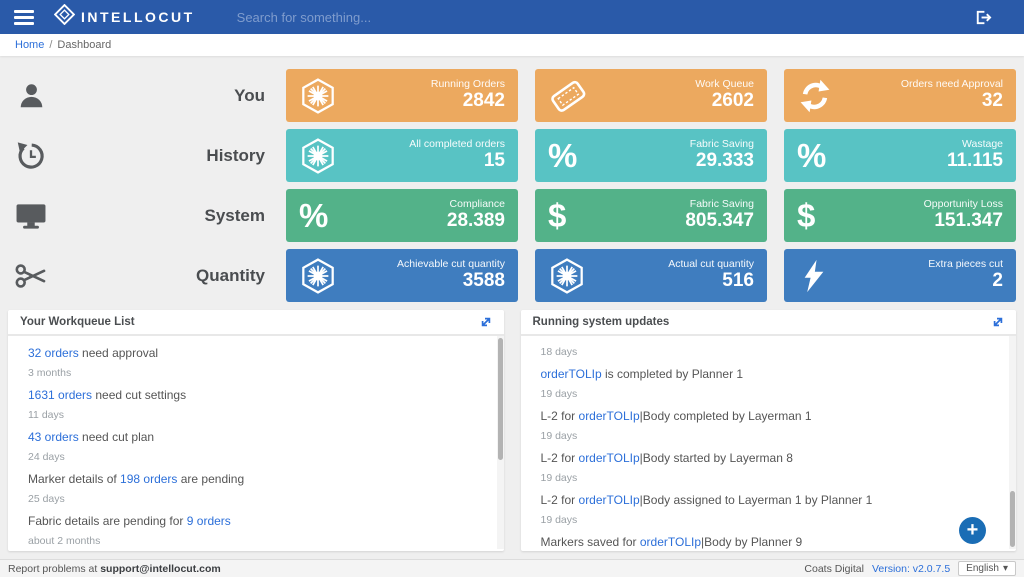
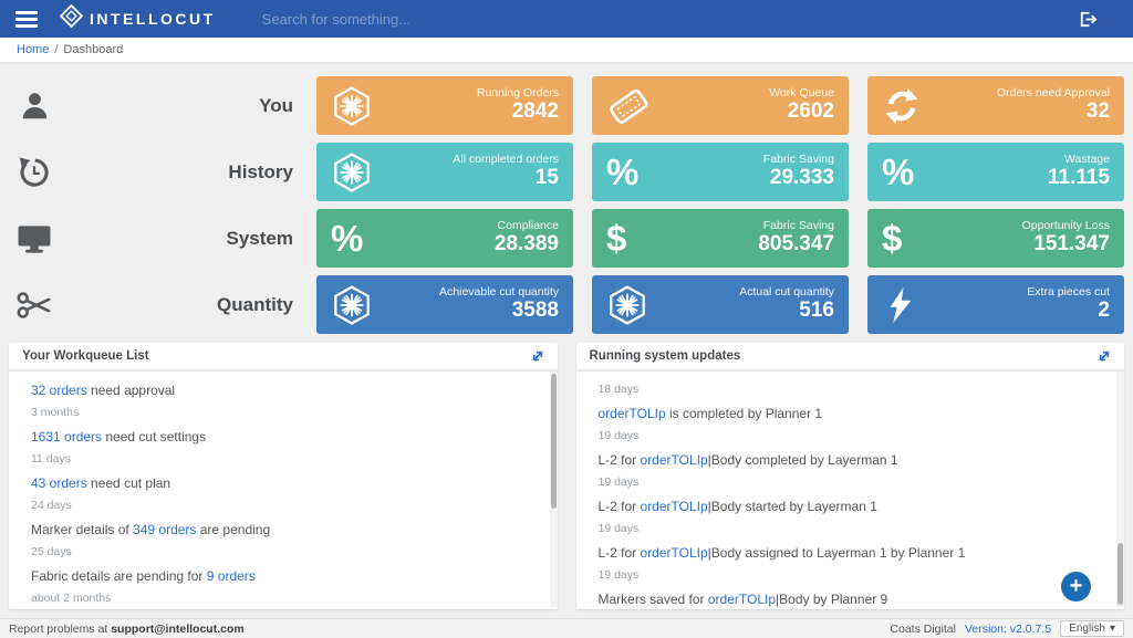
  INTELLOCUT
  Search for something...
  Home
  /
  Dashboard
  You
  Running Orders
  2842
  Work Queue
  2602
  Orders need Approval
  32
  History
  All completed orders
  15
  %
  Fabric Saving
  29.333
  %
  Wastage
  11.115
  System
  %
  Compliance
  28.389
  $
  Fabric Saving
  805.347
  $
  Opportunity Loss
  151.347
  Quantity
  Achievable cut quantity
  3588
  Actual cut quantity
  516
  Extra pieces cut
  2
  Your Workqueue List
  32 orders need approval
  3 months
  1631 orders need cut settings
  11 days
  43 orders need cut plan
  24 days
- Marker details of 198 orders are pending
+ Marker details of 349 orders are pending
  25 days
  Fabric details are pending for 9 orders
  about 2 months
  Running system updates
  18 days
  orderTOLIp is completed by Planner 1
  19 days
  L-2 for orderTOLIp|Body completed by Layerman 1
  19 days
- L-2 for orderTOLIp|Body started by Layerman 8
+ L-2 for orderTOLIp|Body started by Layerman 1
  19 days
  L-2 for orderTOLIp|Body assigned to Layerman 1 by Planner 1
  19 days
  Markers saved for orderTOLIp|Body by Planner 9
  +
  Report problems at support@intellocut.com
  Coats Digital
  Version: v2.0.7.5
  English
  ▾
